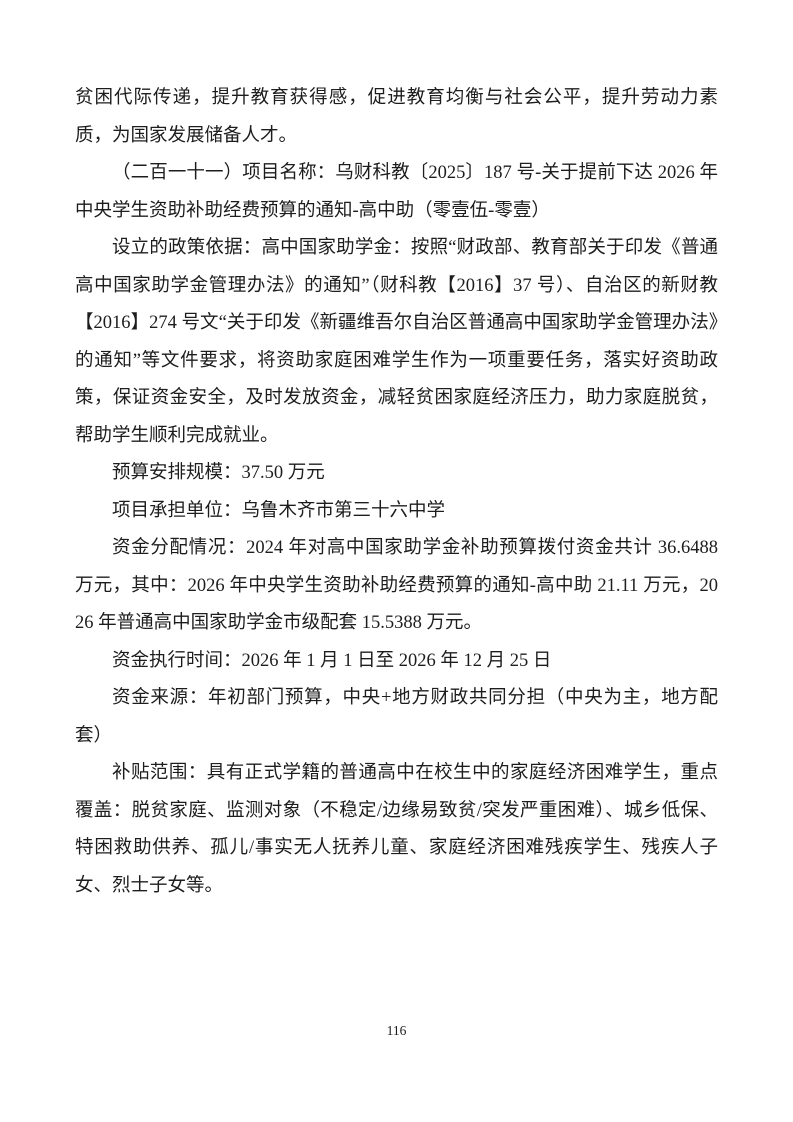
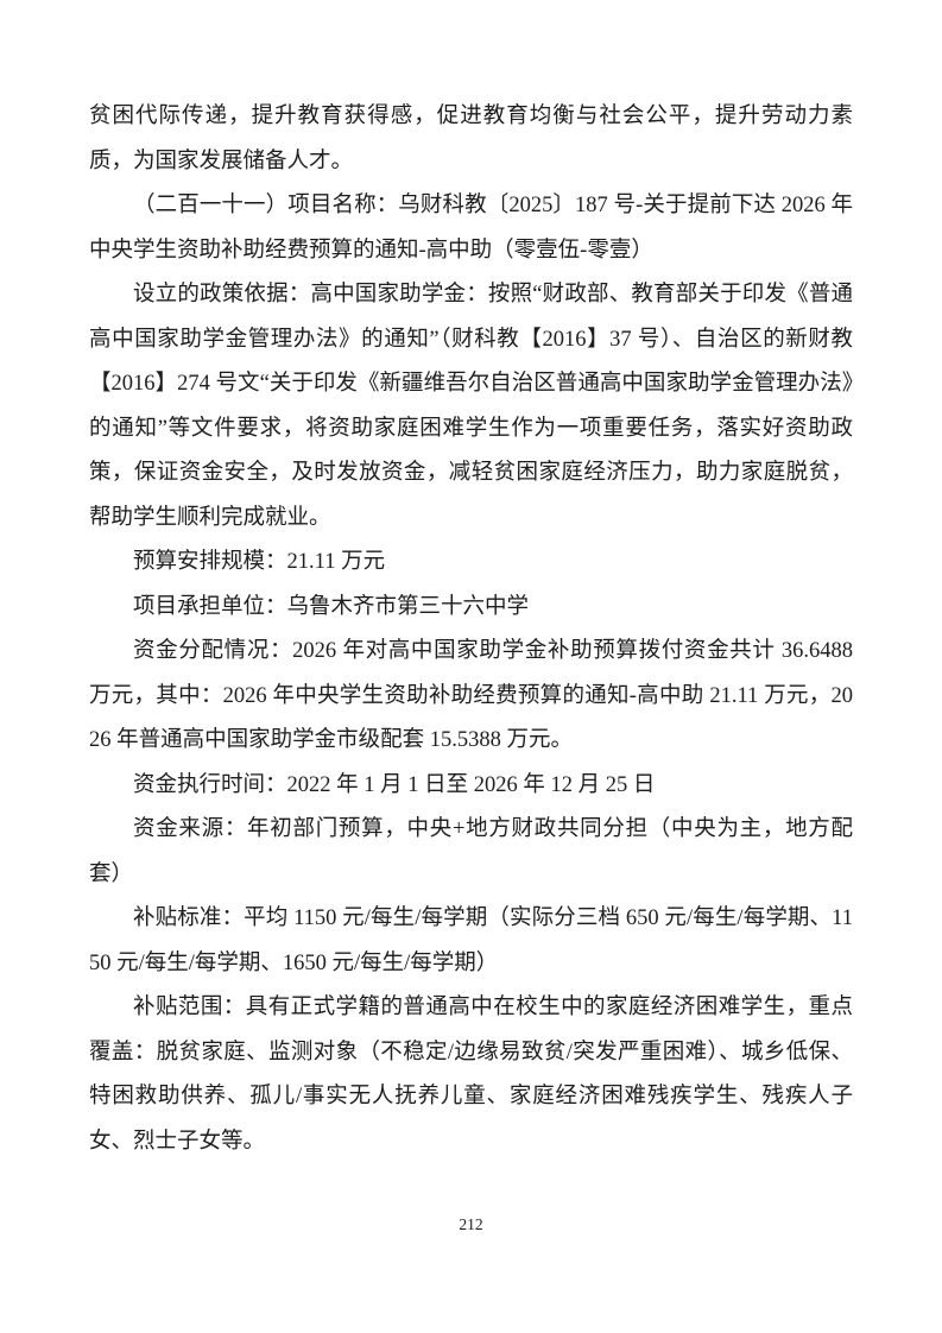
  贫困代际传递，提升教育获得感，促进教育均衡与社会公平，提升劳动力素质，为国家发展储备人才。
  （二百一十一）项目名称：乌财科教〔2025〕187 号-关于提前下达 2026 年中央学生资助补助经费预算的通知-高中助（零壹伍-零壹）
  设立的政策依据：高中国家助学金：按照“财政部、教育部关于印发《普通高中国家助学金管理办法》的通知”（财科教【2016】37 号）、自治区的新财教【2016】274 号文“关于印发《新疆维吾尔自治区普通高中国家助学金管理办法》的通知”等文件要求，将资助家庭困难学生作为一项重要任务，落实好资助政策，保证资金安全，及时发放资金，减轻贫困家庭经济压力，助力家庭脱贫，帮助学生顺利完成就业。
- 预算安排规模：37.50 万元
+ 预算安排规模：21.11 万元
  项目承担单位：乌鲁木齐市第三十六中学
- 资金分配情况：2024 年对高中国家助学金补助预算拨付资金共计 36.6488 万元，其中：2026 年中央学生资助补助经费预算的通知-高中助 21.11 万元，2026 年普通高中国家助学金市级配套 15.5388 万元。
+ 资金分配情况：2026 年对高中国家助学金补助预算拨付资金共计 36.6488 万元，其中：2026 年中央学生资助补助经费预算的通知-高中助 21.11 万元，2026 年普通高中国家助学金市级配套 15.5388 万元。
- 资金执行时间：2026 年 1 月 1 日至 2026 年 12 月 25 日
+ 资金执行时间：2022 年 1 月 1 日至 2026 年 12 月 25 日
  资金来源：年初部门预算，中央+地方财政共同分担（中央为主，地方配套）
+ 补贴标准：平均 1150 元/每生/每学期（实际分三档 650 元/每生/每学期、1150 元/每生/每学期、1650 元/每生/每学期）
  补贴范围：具有正式学籍的普通高中在校生中的家庭经济困难学生，重点覆盖：脱贫家庭、监测对象（不稳定/边缘易致贫/突发严重困难）、城乡低保、特困救助供养、孤儿/事实无人抚养儿童、家庭经济困难残疾学生、残疾人子女、烈士子女等。
- 116
+ 212
